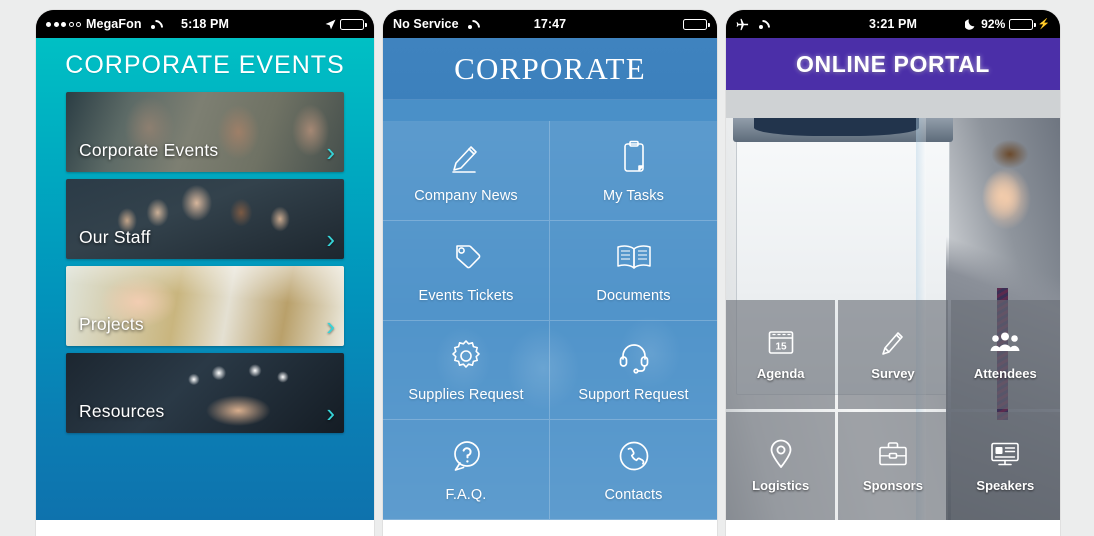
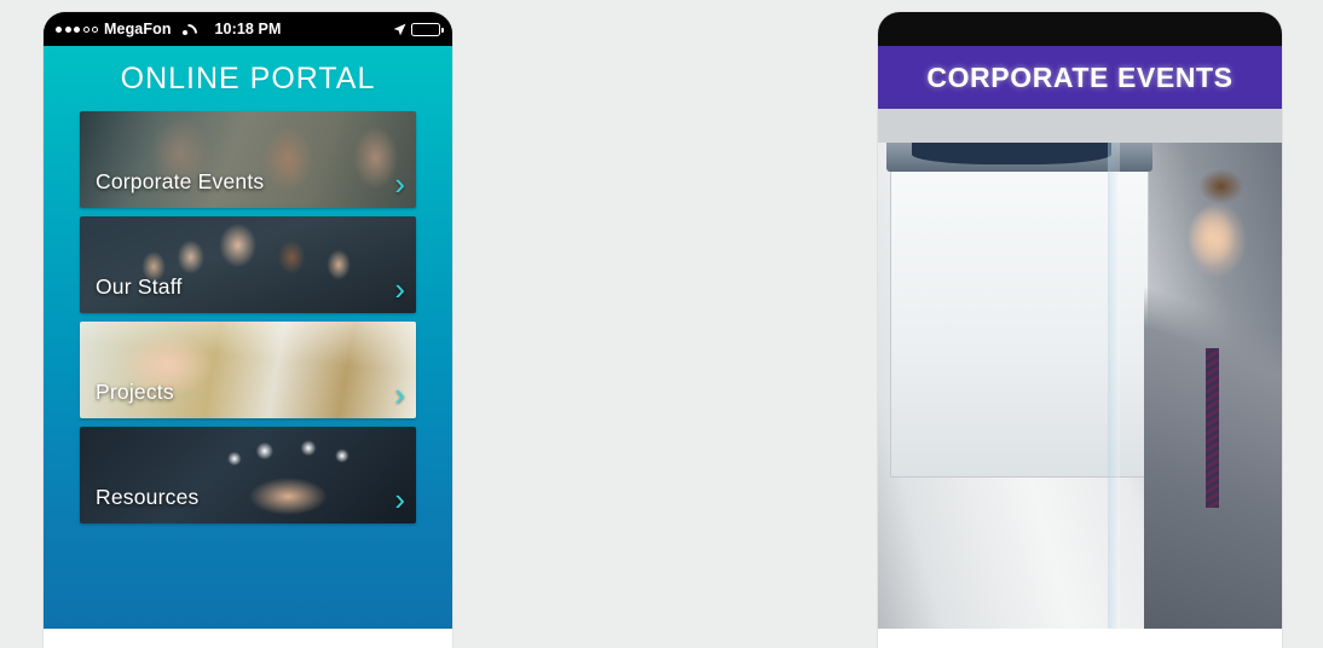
  MegaFon
- 5:18 PM
+ 10:18 PM
- CORPORATE EVENTS
+ ONLINE PORTAL
  Corporate Events
  ›
  Our Staff
  ›
  Projects
  ›
  Resources
  ›
- No Service
- 17:47
- CORPORATE
- Company News
- My Tasks
- Events Tickets
- Documents
- Supplies Request
- Support Request
- F.A.Q.
- Contacts
- 3:21 PM
- 92%
- ⚡
- ONLINE PORTAL
+ CORPORATE EVENTS
- 15
- Agenda
- Survey
- Attendees
- Logistics
- Sponsors
- Speakers
